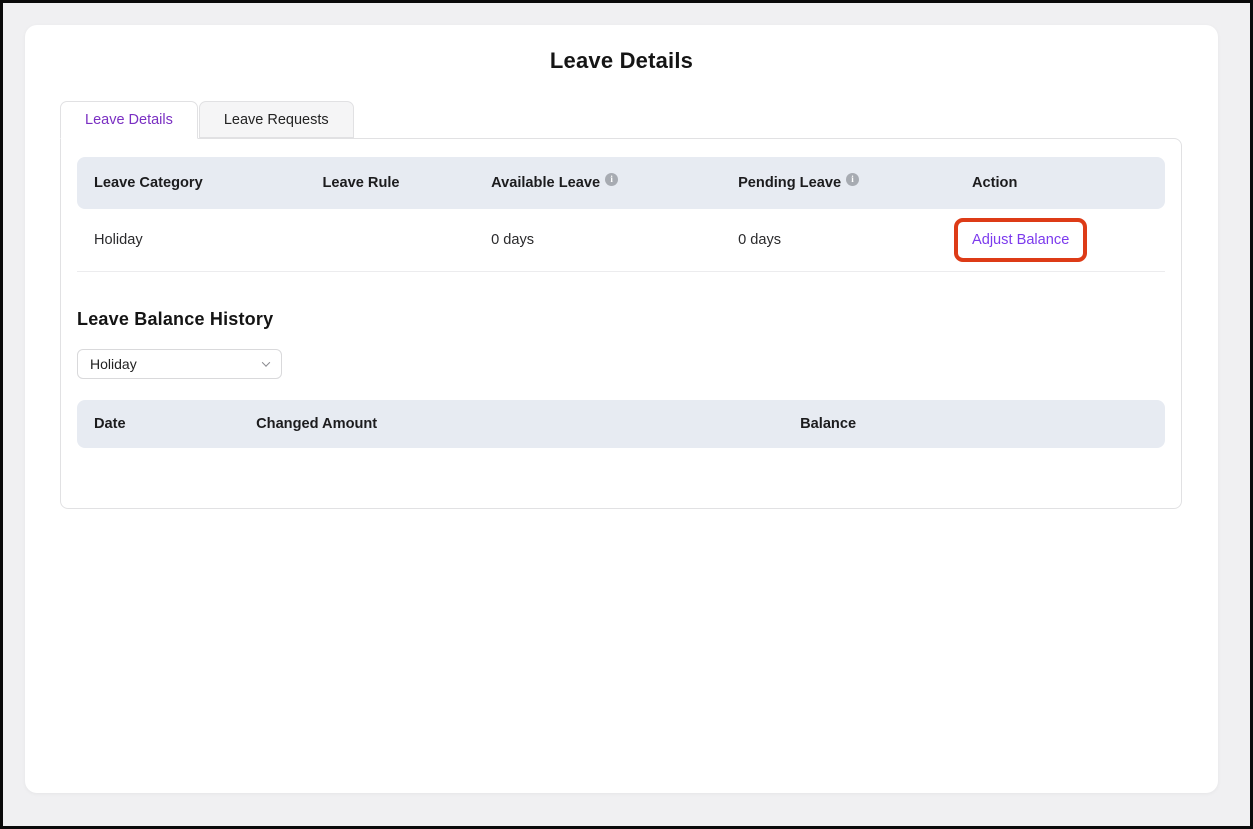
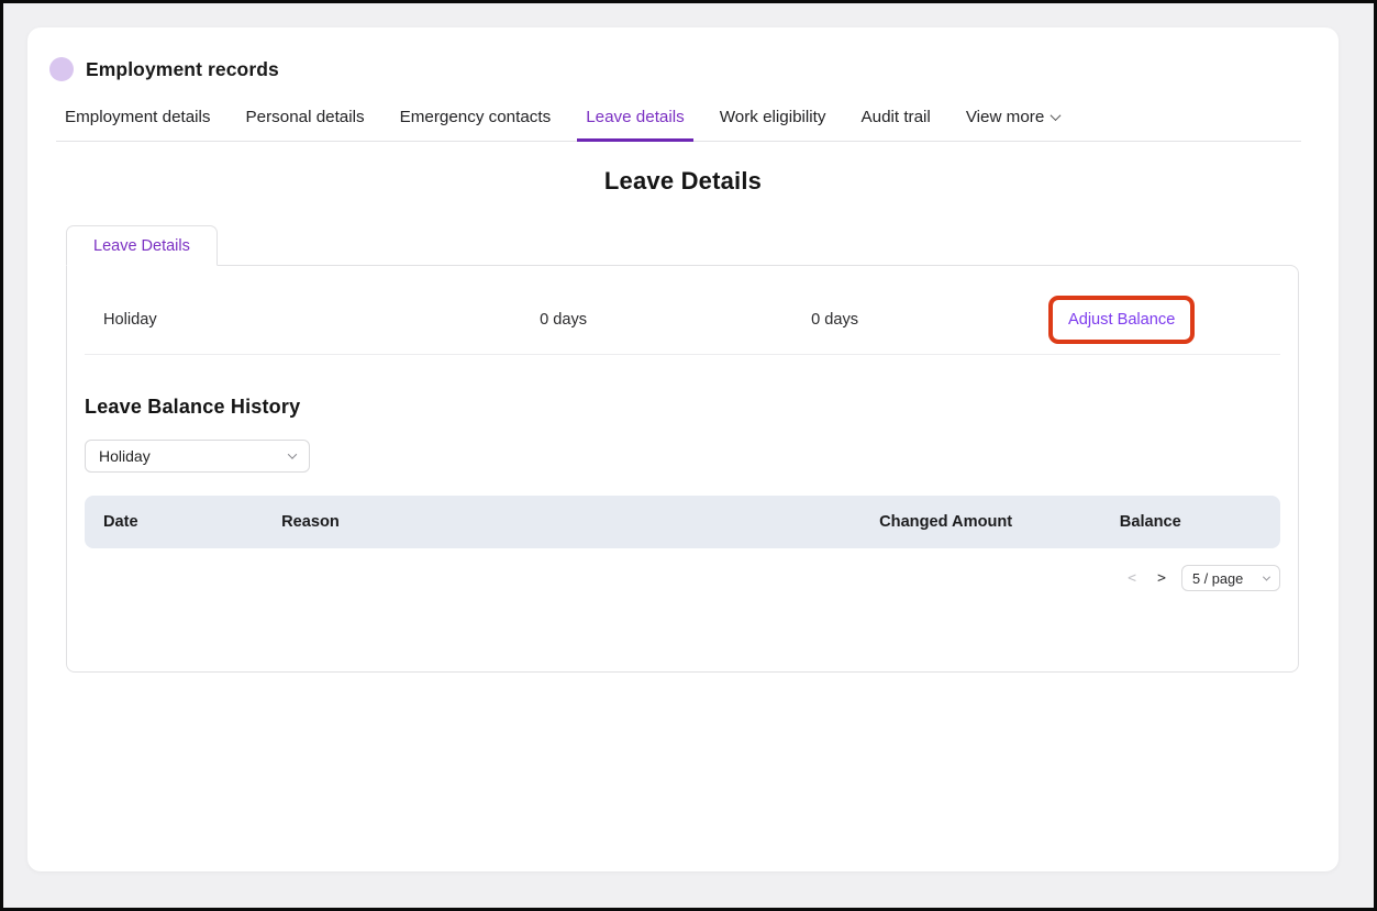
+ Employment records
+ Employment details
+ Personal details
+ Emergency contacts
+ Leave details
+ Work eligibility
+ Audit trail
+ View more
  Leave Details
  Leave Details
- Leave Requests
- Leave Category
- Leave Rule
- Available Leave
- Pending Leave
- Action
  Holiday
  0 days
  0 days
  Adjust Balance
  Leave Balance History
  Holiday
  Date
+ Reason
  Changed Amount
  Balance
+ <
+ >
+ 5 / page
